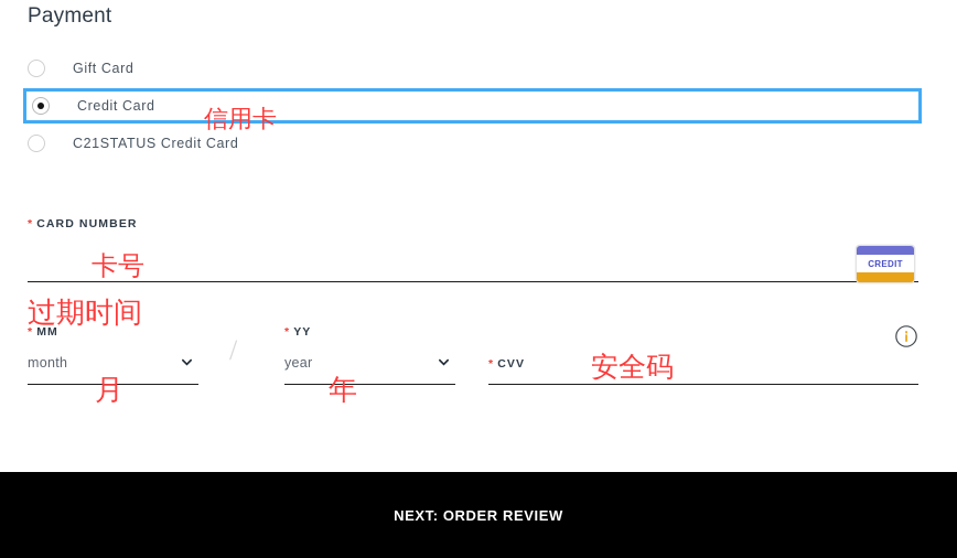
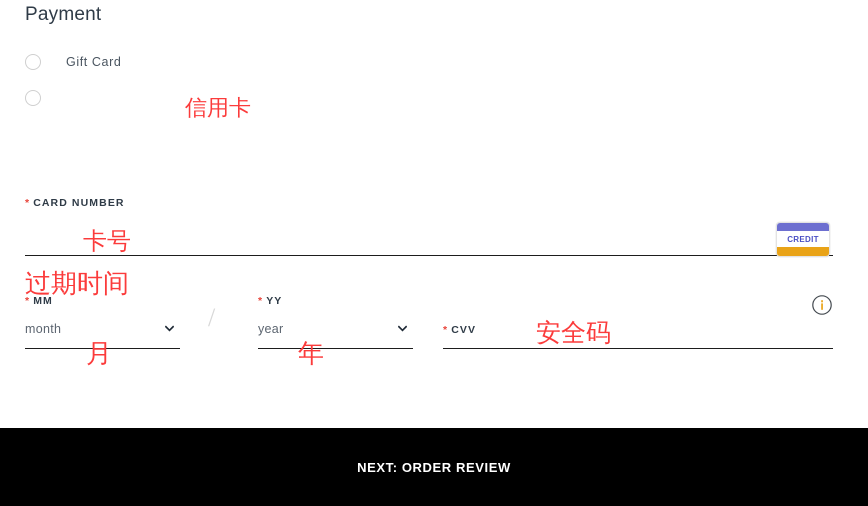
  Payment
  Gift Card
- Credit Card
- C21STATUS Credit Card
  信用卡
  * CARD NUMBER
  CREDIT
  卡号
  过期时间
  * MM
  month
  月
  /
  * YY
  year
  年
  * CVV
  安全码
  NEXT: ORDER REVIEW
